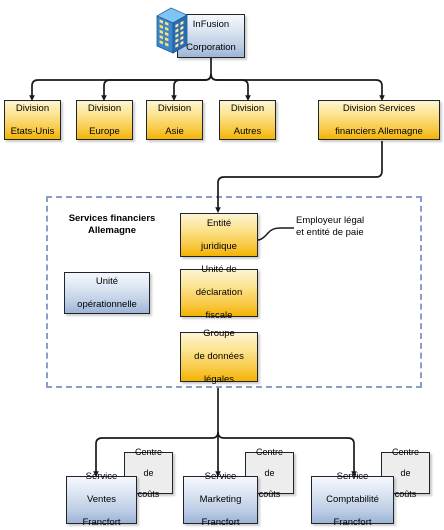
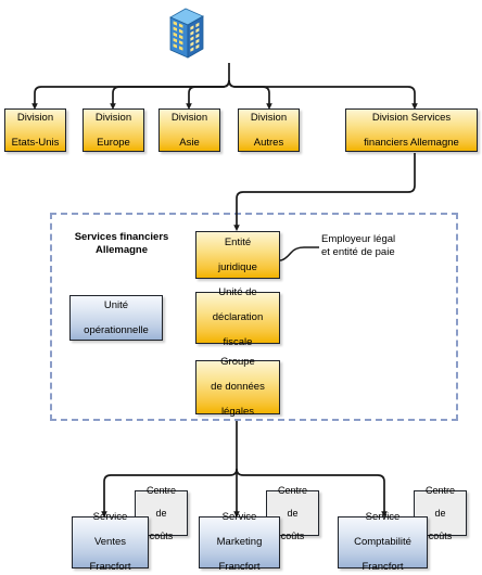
- InFusion
- Corporation
  Division
  Etats-Unis
  Division
  Europe
  Division
  Asie
  Division
  Autres
  Division Services
  financiers Allemagne
  Services financiers
  Allemagne
  Entité
  juridique
  Unité
  opérationnelle
  Unité de
  déclaration
  fiscale
  Groupe
  de données
  légales
  Employeur légal
  et entité de paie
  Centre
  de
  coûts
  Service
  Ventes
  Francfort
  Centre
  de
  coûts
  Service
  Marketing
  Francfort
  Centre
  de
  coûts
  Service
  Comptabilité
  Francfort
